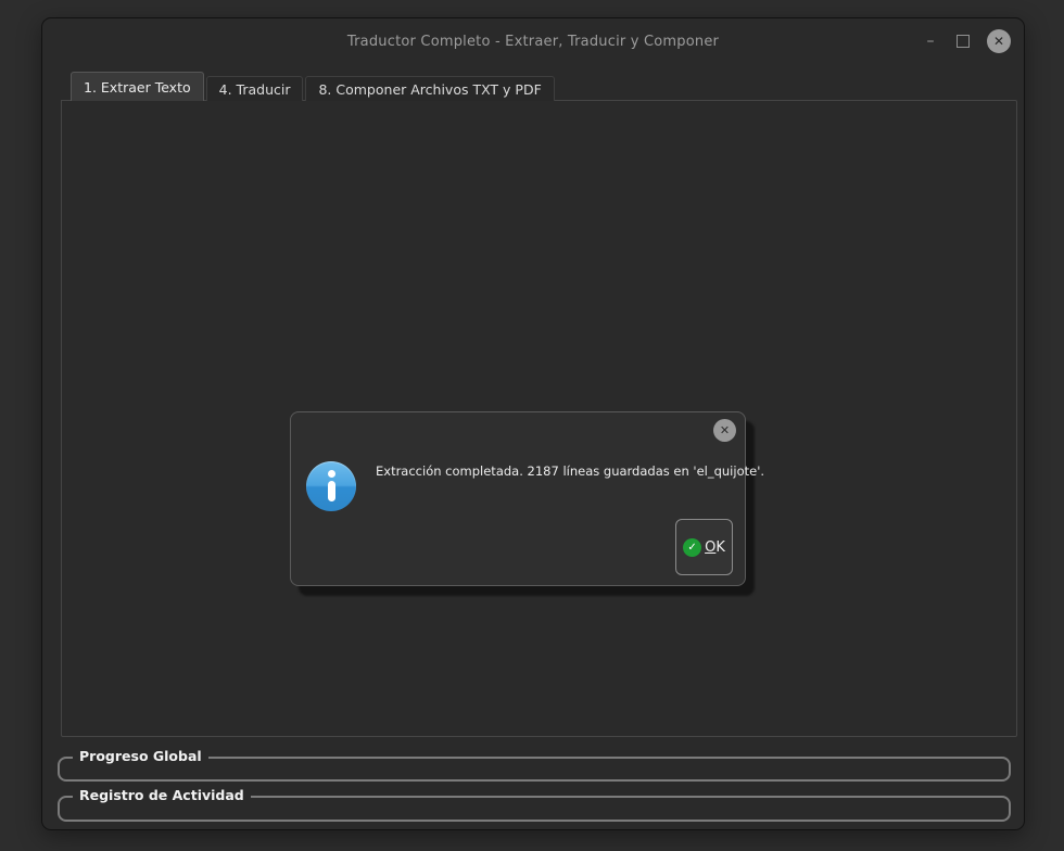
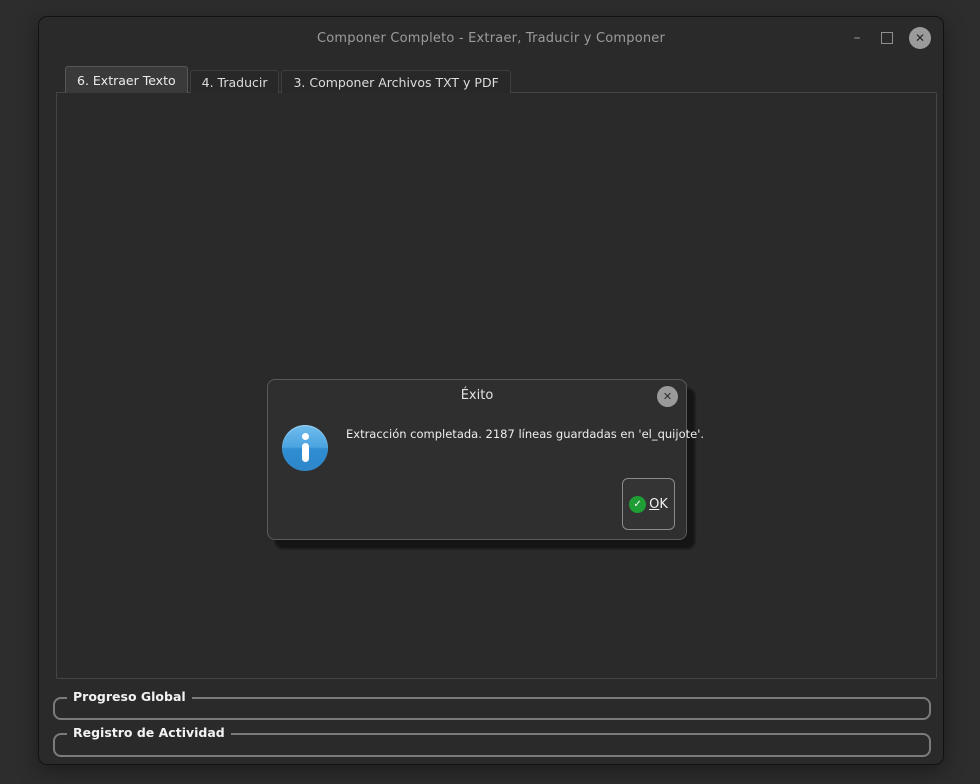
- Traductor Completo - Extraer, Traducir y Componer
+ Componer Completo - Extraer, Traducir y Componer
  –
  ✕
- 1. Extraer Texto
+ 6. Extraer Texto
  4. Traducir
- 8. Componer Archivos TXT y PDF
+ 3. Componer Archivos TXT y PDF
  Progreso Global
  Registro de Actividad
+ Éxito
  ✕
  Extracción completada. 2187 líneas guardadas en 'el_quijote'.
  ✓
  OK
